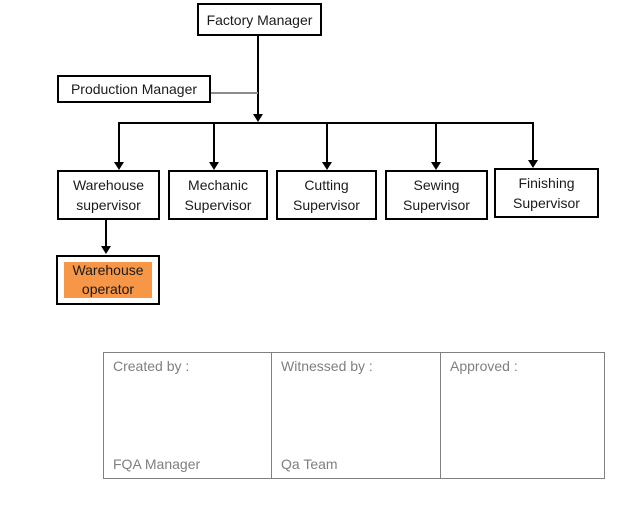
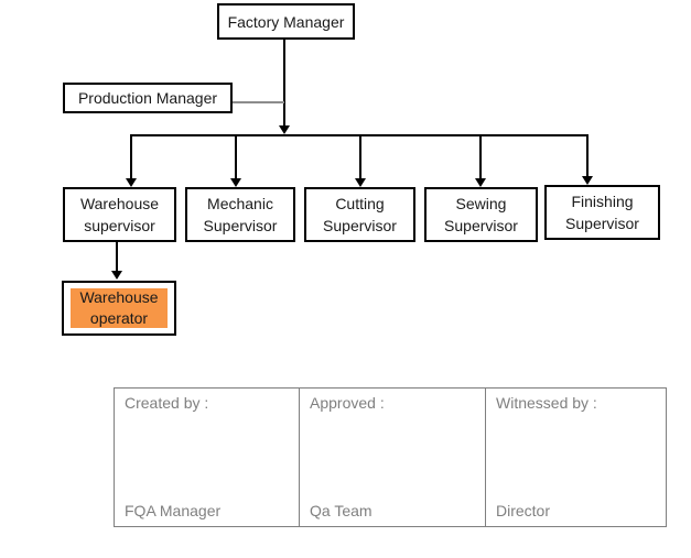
  Factory Manager
  Production Manager
  Warehouse
  supervisor
  Mechanic
  Supervisor
  Cutting
  Supervisor
  Sewing
  Supervisor
  Finishing
  Supervisor
  Warehouse
  operator
  Created by :
  FQA Manager
- Witnessed by :
+ Approved :
  Qa Team
- Approved :
+ Witnessed by :
+ Director
